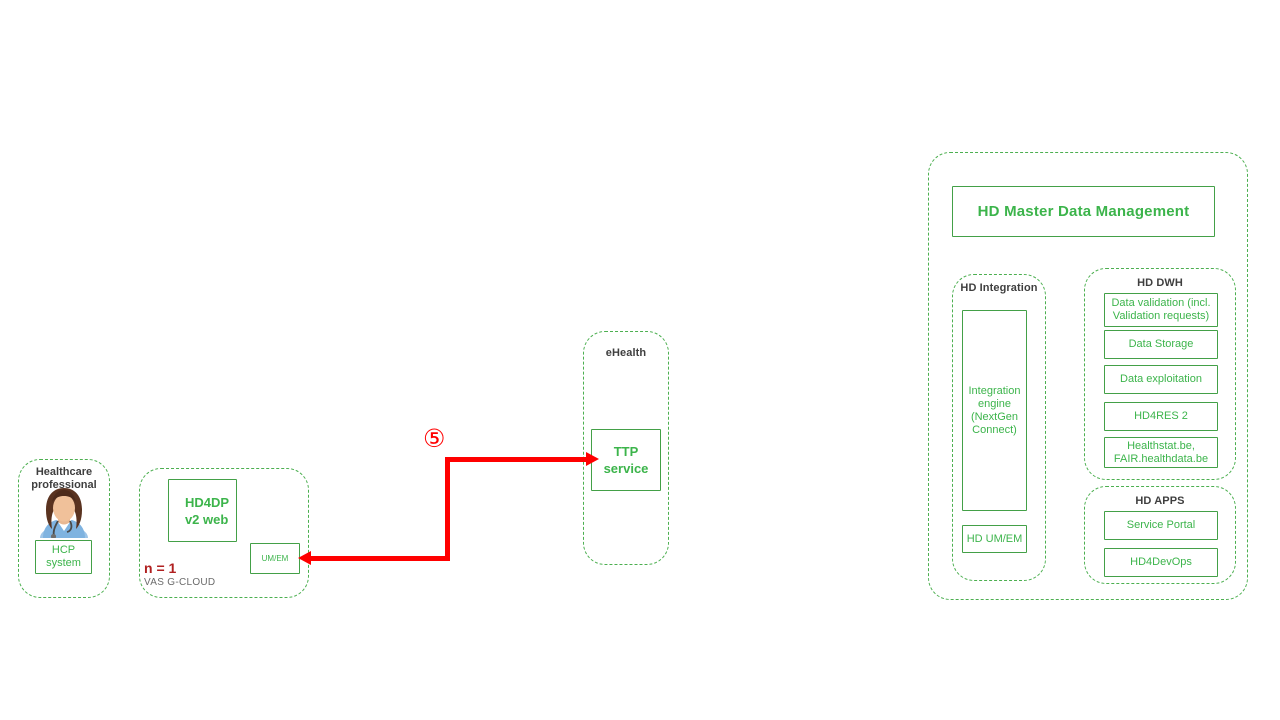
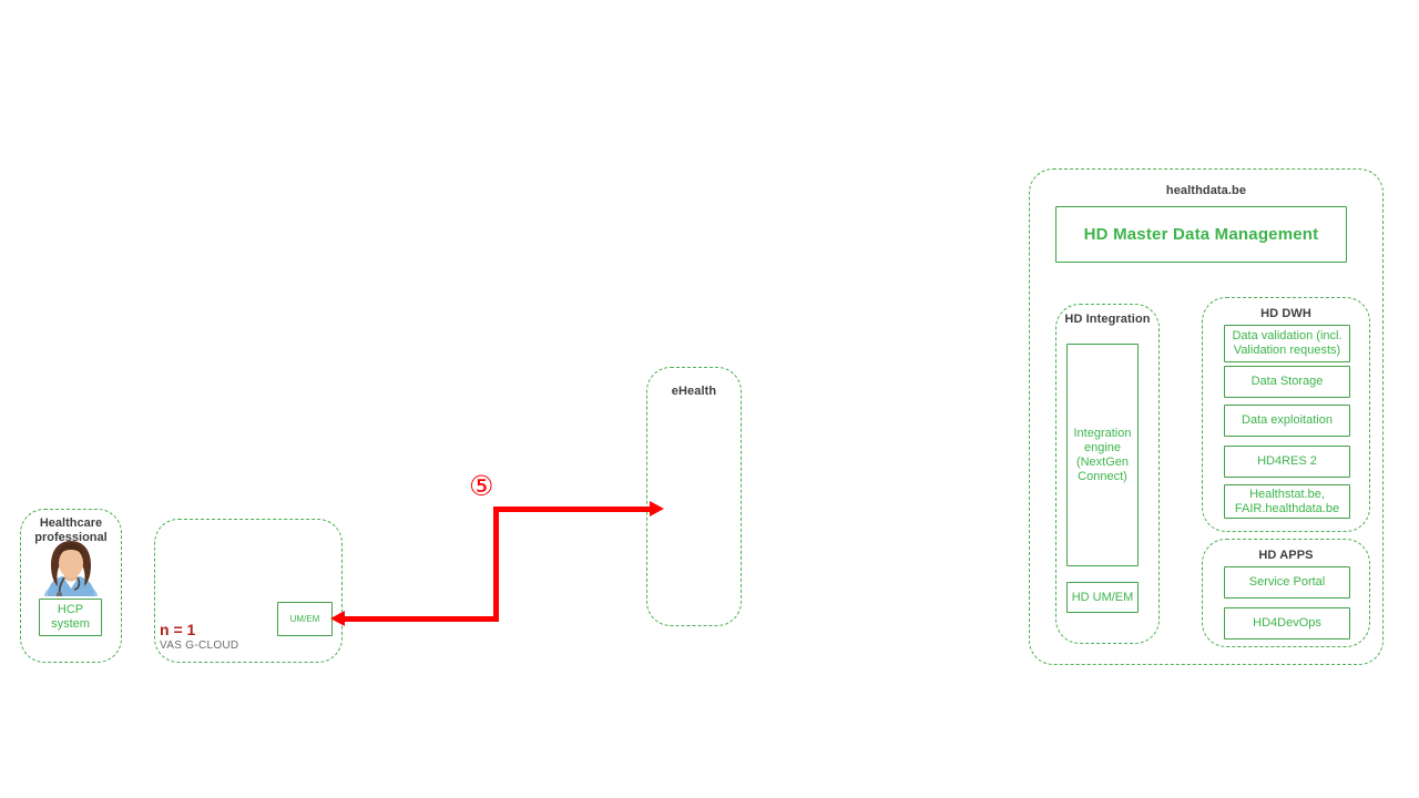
  Healthcare
  professional
  HCP
  system
- HD4DP
- v2 web
  UM/EM
  n = 1
  VAS G-CLOUD
  eHealth
- TTP
- service
  ⑤
+ healthdata.be
  HD Master Data Management
  HD Integration
  Integration
  engine
  (NextGen
  Connect)
  HD UM/EM
  HD DWH
  Data validation (incl.
  Validation requests)
  Data Storage
  Data exploitation
  HD4RES 2
  Healthstat.be,
  FAIR.healthdata.be
  HD APPS
  Service Portal
  HD4DevOps
